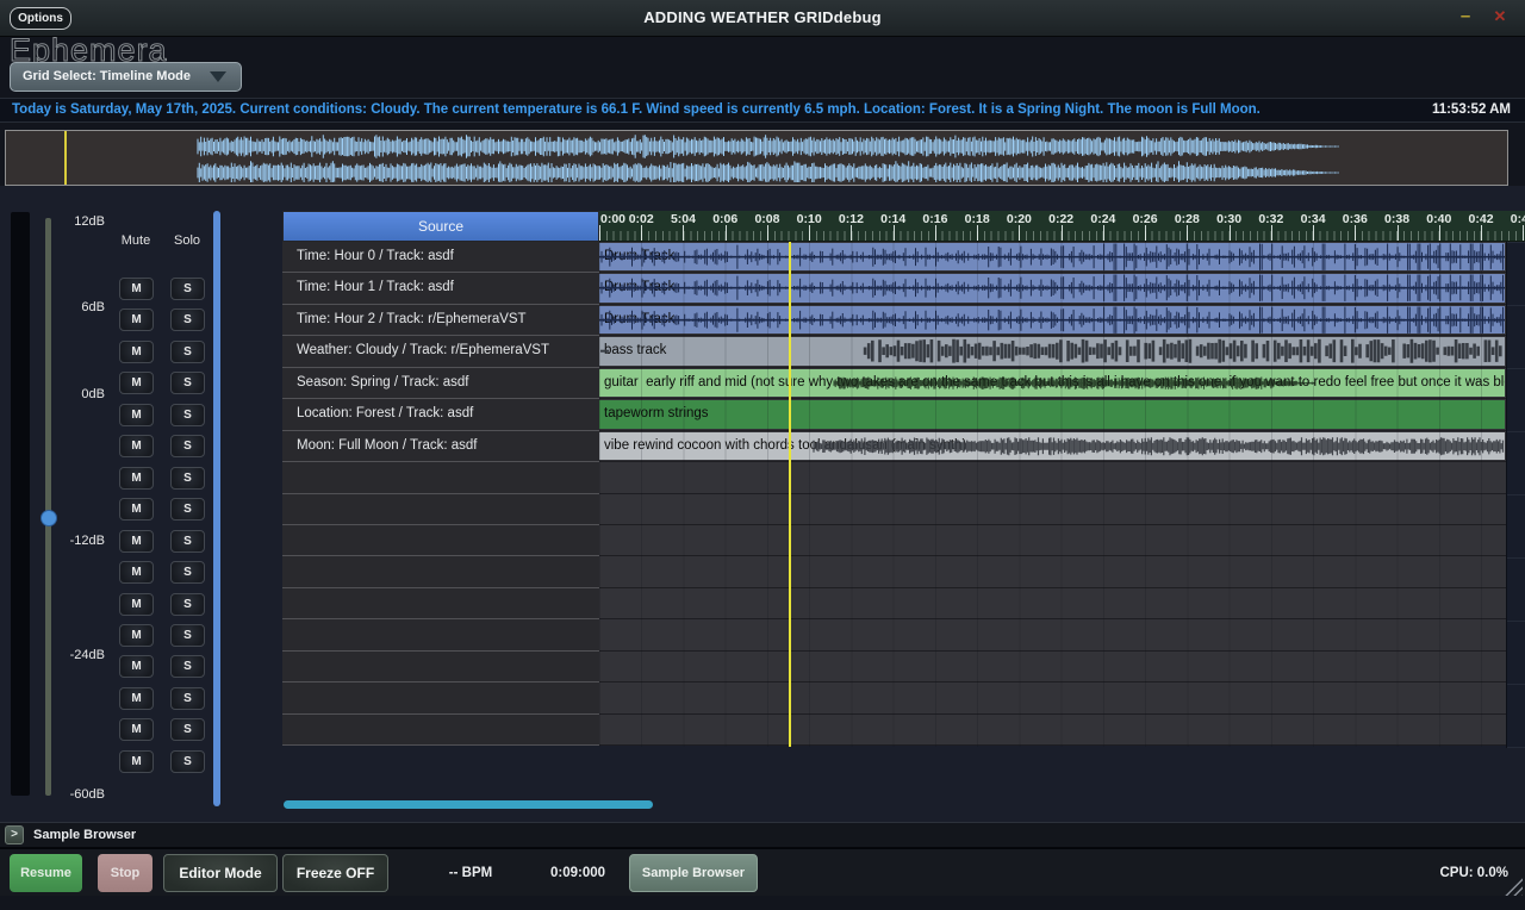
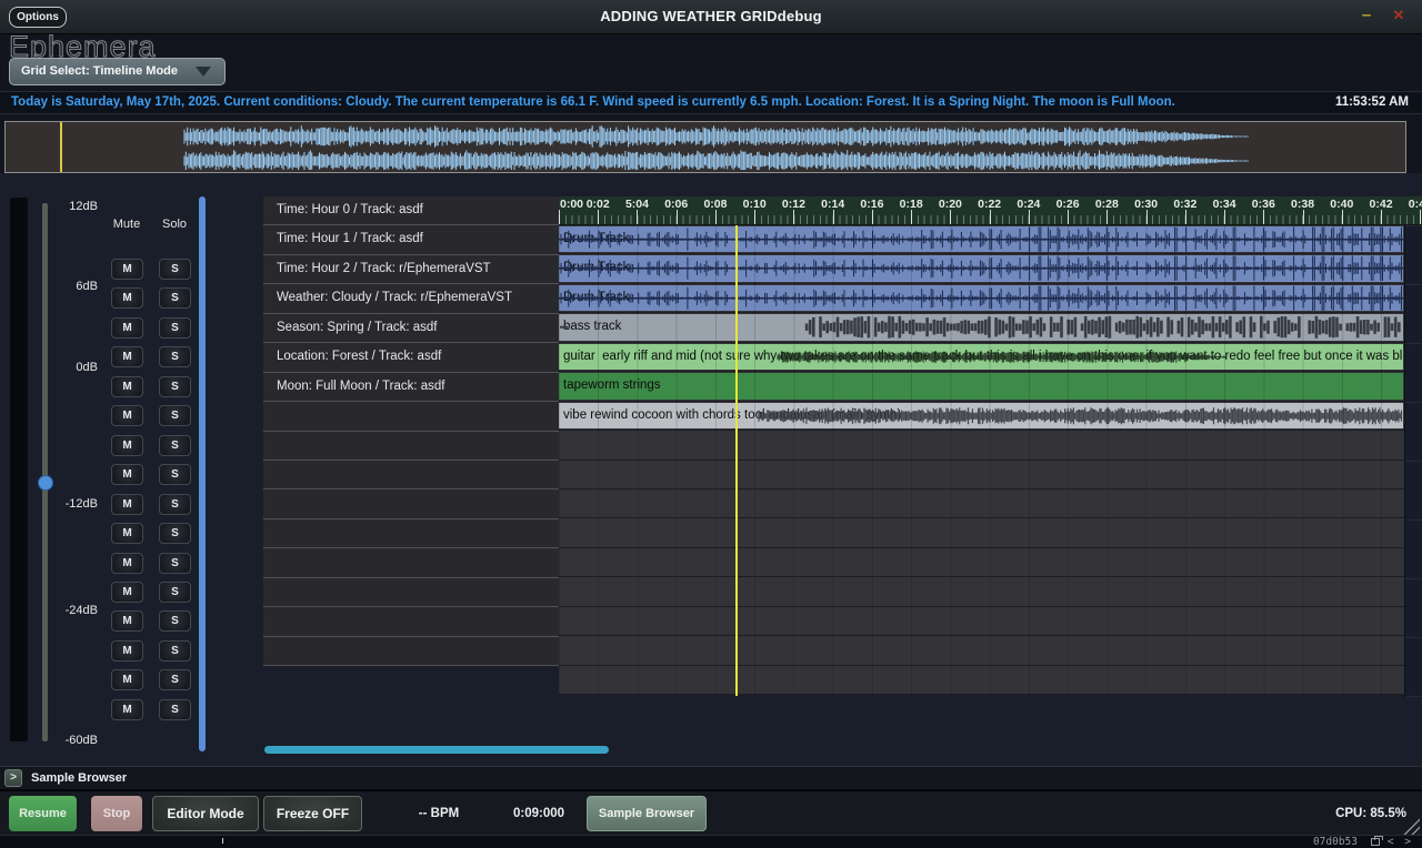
  Options
  ADDING WEATHER GRIDdebug
  –
  ✕
  Ephemera
  Grid Select: Timeline Mode
  Today is Saturday, May 17th, 2025. Current conditions: Cloudy. The current temperature is 66.1 F. Wind speed is currently 6.5 mph. Location: Forest. It is a Spring Night. The moon is Full Moon.
  11:53:52 AM
  Mute
  Solo
- Source
  Time: Hour 0 / Track: asdf
  Time: Hour 1 / Track: asdf
  Time: Hour 2 / Track: r/EphemeraVST
  Weather: Cloudy / Track: r/EphemeraVST
  Season: Spring / Track: asdf
  Location: Forest / Track: asdf
  Moon: Full Moon / Track: asdf
  0:00
  0:02
  5:04
  0:06
  0:08
  0:10
  0:12
  0:14
  0:16
  0:18
  0:20
  0:22
  0:24
  0:26
  0:28
  0:30
  0:32
  0:34
  0:36
  0:38
  0:40
  0:42
  >
  Sample Browser
  Resume
  Stop
  Editor Mode
  Freeze OFF
  -- BPM
  0:09:000
  Sample Browser
- CPU: 0.0%
+ CPU: 85.5%
+ 07d0b53
+ < >
  12dB
  6dB
  0dB
  -12dB
  -24dB
  -60dB
  M
  S
  M
  S
  M
  S
  M
  S
  M
  S
  M
  S
  M
  S
  M
  S
  M
  S
  M
  S
  M
  S
  M
  S
  M
  S
  M
  S
  M
  S
  M
  S
